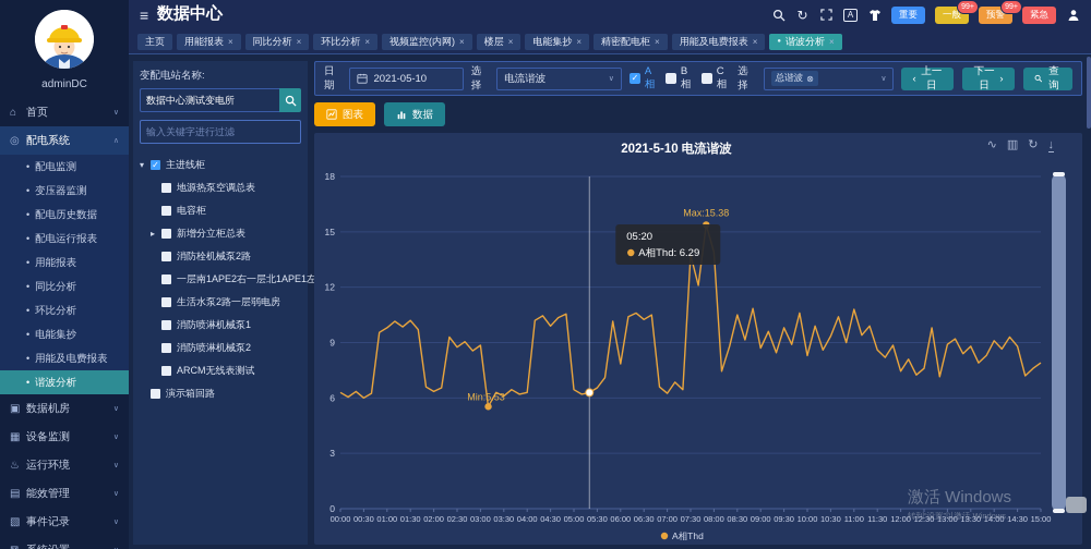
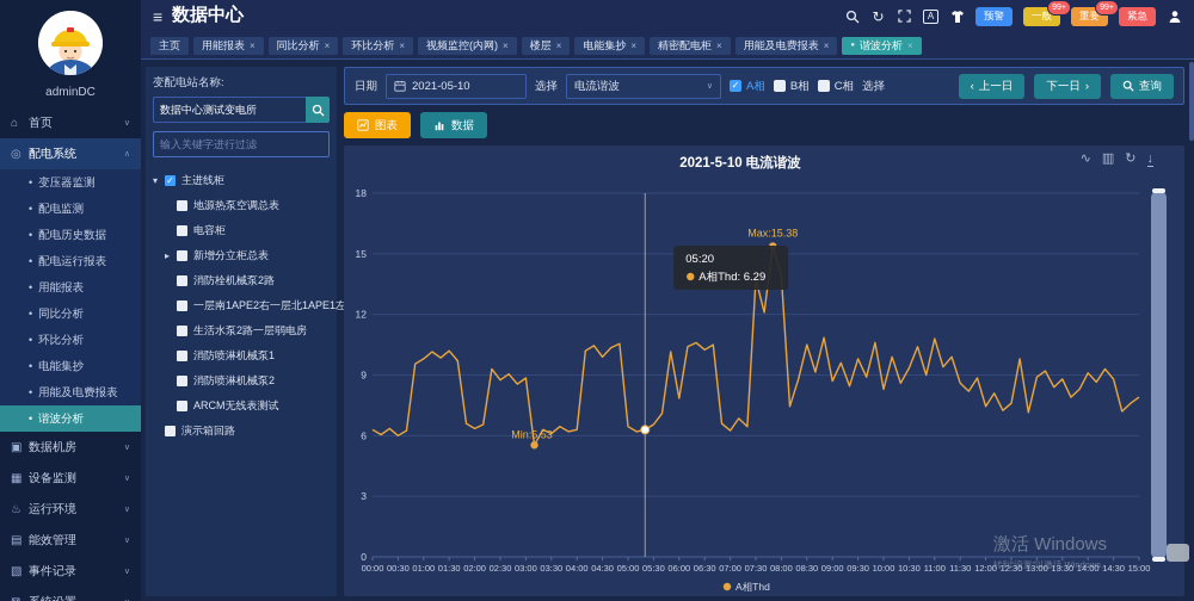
  adminDC
  ⌂
  首页
  ◎
  配电系统
  •
- 配电监测
+ 变压器监测
  •
- 变压器监测
+ 配电监测
  •
  配电历史数据
  •
  配电运行报表
  •
  用能报表
  •
  同比分析
  •
  环比分析
  •
  电能集抄
  •
  用能及电费报表
  •
  谐波分析
  ▣
  数据机房
  ▦
  设备监测
  ♨
  运行环境
  ▤
  能效管理
  ▧
  事件记录
  ≡
  数据中心
  ↻
  A
- 重要
+ 预警
  一般
- 预警
+ 重要
  紧急
  主页
  用能报表
  ×
  同比分析
  ×
  环比分析
  ×
  视频监控(内网)
  ×
  楼层
  ×
  电能集抄
  ×
  精密配电柜
  ×
  用能及电费报表
  ×
  谐波分析
  ×
  变配电站名称:
  数据中心测试变电所
  输入关键字进行过滤
  ▾
  ✓
  主进线柜
  地源热泵空调总表
  电容柜
  ▸
  新增分立柜总表
  消防栓机械泵2路
  一层南1APE2右一层北1APE1左
  生活水泵2路一层弱电房
  消防喷淋机械泵1
  消防喷淋机械泵2
  ARCM无线表测试
  演示箱回路
  日期
  2021-05-10
  选择
  电流谐波
  ✓
  A相
  B相
  C相
  选择
- 总谐波
- ⊗
  ‹
  上一日
  下一日
  ›
  查询
  图表
  数据
  2021-5-10 电流谐波
  ∿
  ▥
  ↻
  ↓
  0
  3
  6
  9
  12
  15
  18
  00:00
  00:30
  01:00
  01:30
  02:00
  02:30
  03:00
  03:30
  04:00
  04:30
  05:00
  05:30
  06:00
  06:30
  07:00
  07:30
  08:00
  08:30
  09:00
  09:30
  10:00
  10:30
  11:00
  11:30
  12:00
  12:30
  13:00
  13:30
  14:00
  14:30
  15:00
  Max:15.38
  Min:5.53
  05:20
  A相Thd: 6.29
  A相Thd
  激活 Windows
  转到“设置”以激活 Windows。
